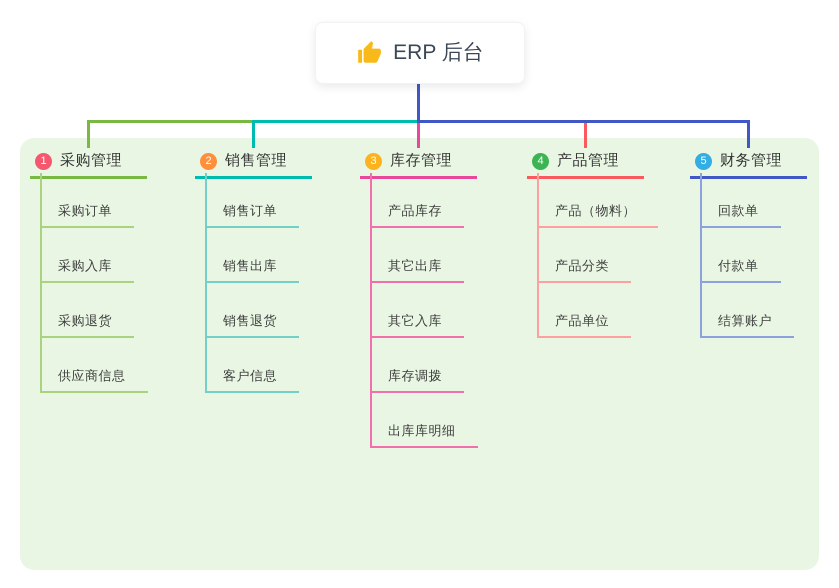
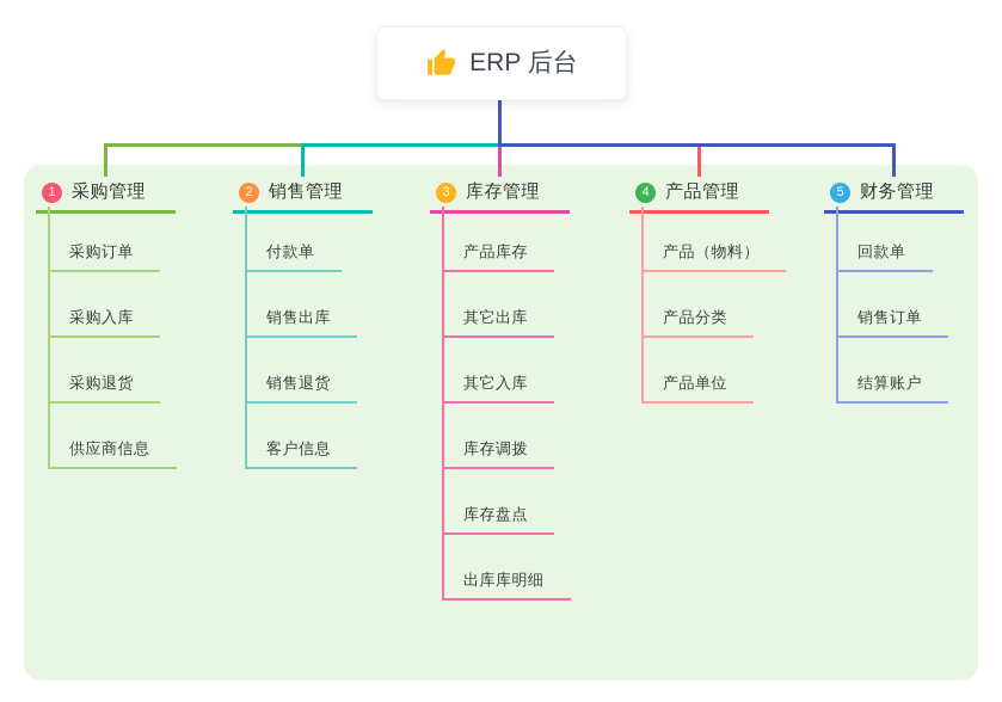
  ERP 后台
  1
  采购管理
  采购订单
  采购入库
  采购退货
  供应商信息
  2
  销售管理
- 销售订单
+ 付款单
  销售出库
  销售退货
  客户信息
  3
  库存管理
  产品库存
  其它出库
  其它入库
  库存调拨
+ 库存盘点
  出库库明细
  4
  产品管理
  产品（物料）
  产品分类
  产品单位
  5
  财务管理
  回款单
- 付款单
+ 销售订单
  结算账户
